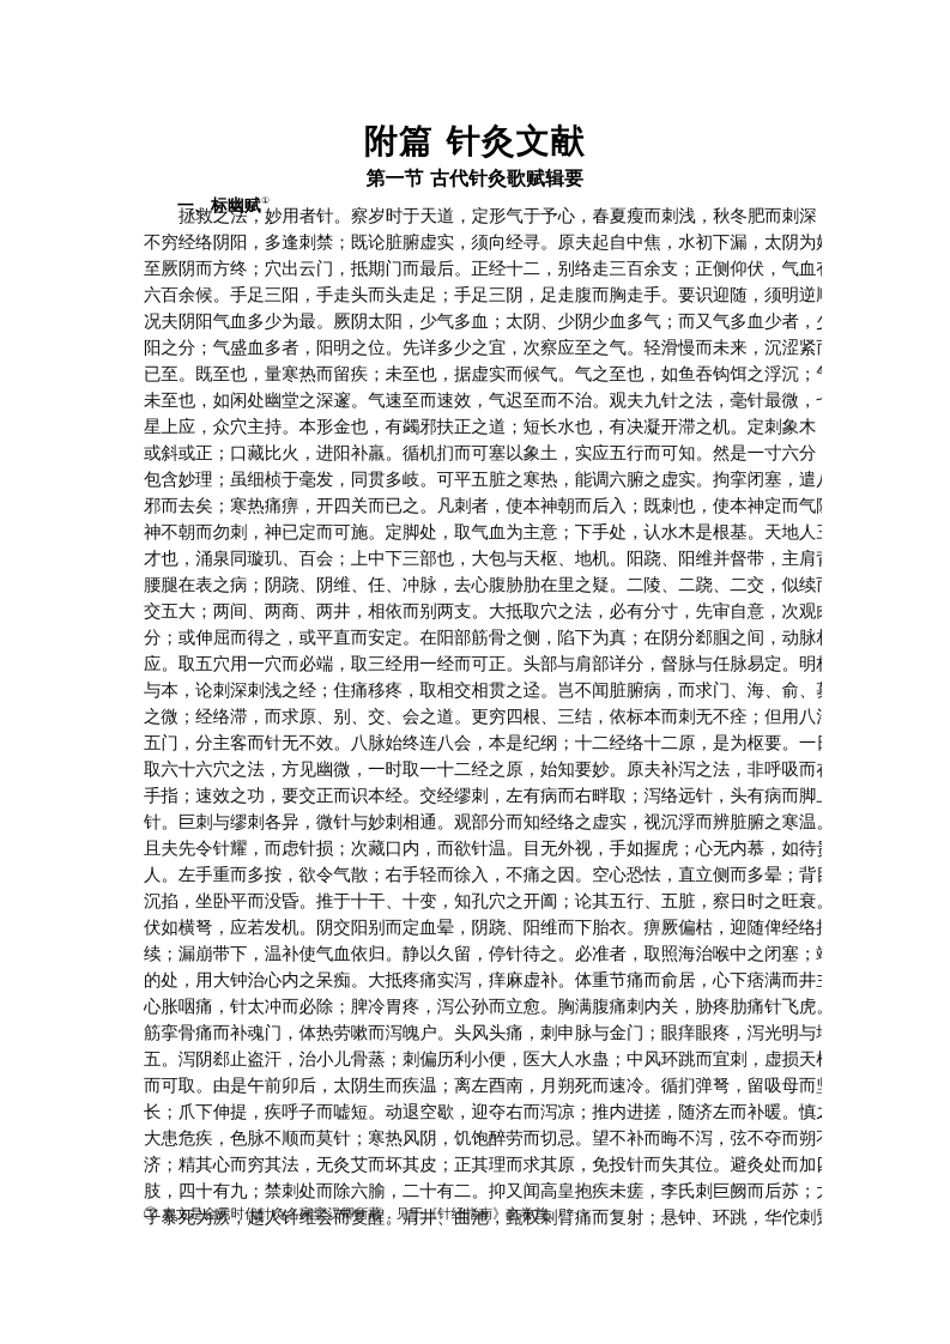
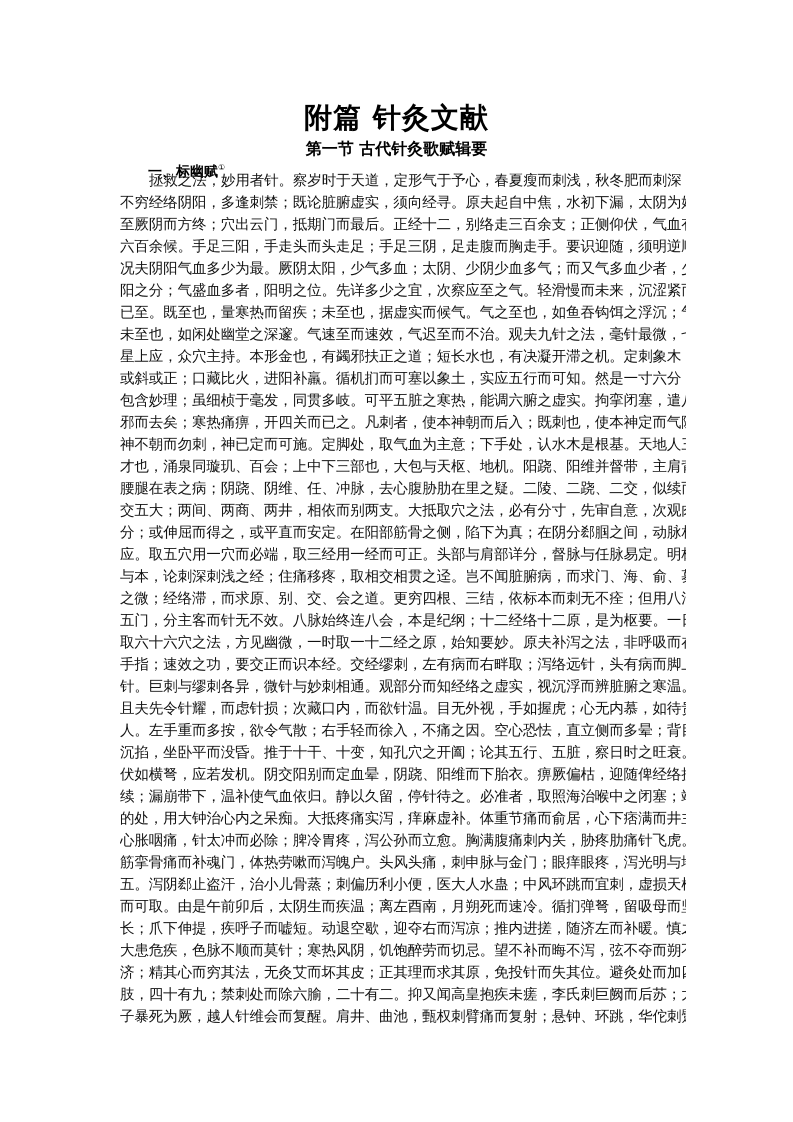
  附篇 针灸文献
  第一节 古代针灸歌赋辑要
  一、标幽赋①
  拯救之法，妙用者针。察岁时于天道，定形气于予心，春夏瘦而刺浅，秋冬肥而刺深
  不穷经络阴阳，多逢刺禁；既论脏腑虚实，须向经寻。原夫起自中焦，水初下漏，太阴为
  至厥阴而方终；穴出云门，抵期门而最后。正经十二，别络走三百余支；正侧仰伏，气血
  六百余候。手足三阳，手走头而头走足；手足三阴，足走腹而胸走手。要识迎随，须明逆
  况夫阴阳气血多少为最。厥阴太阳，少气多血；太阴、少阴少血多气；而又气多血少者，
  阳之分；气盛血多者，阳明之位。先详多少之宜，次察应至之气。轻滑慢而未来，沉涩紧
  已至。既至也，量寒热而留疾；未至也，据虚实而候气。气之至也，如鱼吞钩饵之浮沉；
  未至也，如闲处幽堂之深邃。气速至而速效，气迟至而不治。观夫九针之法，毫针最微，
  星上应，众穴主持。本形金也，有蠲邪扶正之道；短长水也，有决凝开滞之机。定刺象木
  或斜或正；口藏比火，进阳补羸。循机扪而可塞以象土，实应五行而可知。然是一寸六分
  包含妙理；虽细桢于毫发，同贯多岐。可平五脏之寒热，能调六腑之虚实。拘挛闭塞，遣
  邪而去矣；寒热痛痹，开四关而已之。凡刺者，使本神朝而后入；既刺也，使本神定而气
  神不朝而勿刺，神已定而可施。定脚处，取气血为主意；下手处，认水木是根基。天地人
  才也，涌泉同璇玑、百会；上中下三部也，大包与天枢、地机。阳跷、阳维并督带，主肩
  腰腿在表之病；阴跷、阴维、任、冲脉，去心腹胁肋在里之疑。二陵、二跷、二交，似续
  交五大；两间、两商、两井，相依而别两支。大抵取穴之法，必有分寸，先审自意，次观
  分；或伸屈而得之，或平直而安定。在阳部筋骨之侧，陷下为真；在阴分郄腘之间，动脉
  应。取五穴用一穴而必端，取三经用一经而可正。头部与肩部详分，督脉与任脉易定。明
  与本，论刺深刺浅之经；住痛移疼，取相交相贯之迳。岂不闻脏腑病，而求门、海、俞、
  之微；经络滞，而求原、别、交、会之道。更穷四根、三结，依标本而刺无不痊；但用八
  五门，分主客而针无不效。八脉始终连八会，本是纪纲；十二经络十二原，是为枢要。一
  取六十六穴之法，方见幽微，一时取一十二经之原，始知要妙。原夫补泻之法，非呼吸而
  手指；速效之功，要交正而识本经。交经缪刺，左有病而右畔取；泻络远针，头有病而脚
  针。巨刺与缪刺各异，微针与妙刺相通。观部分而知经络之虚实，视沉浮而辨脏腑之寒温
  且夫先令针耀，而虑针损；次藏口内，而欲针温。目无外视，手如握虎；心无内慕，如待
  人。左手重而多按，欲令气散；右手轻而徐入，不痛之因。空心恐怯，直立侧而多晕；背
  沉掐，坐卧平而没昏。推于十干、十变，知孔穴之开阖；论其五行、五脏，察日时之旺衰
  伏如横弩，应若发机。阴交阳别而定血晕，阴跷、阳维而下胎衣。痹厥偏枯，迎随俾经络
  续；漏崩带下，温补使气血依归。静以久留，停针待之。必准者，取照海治喉中之闭塞；
  的处，用大钟治心内之呆痴。大抵疼痛实泻，痒麻虚补。体重节痛而俞居，心下痞满而井
  心胀咽痛，针太冲而必除；脾冷胃疼，泻公孙而立愈。胸满腹痛刺内关，胁疼肋痛针飞虎
  筋挛骨痛而补魂门，体热劳嗽而泻魄户。头风头痛，刺申脉与金门；眼痒眼疼，泻光明与
  五。泻阴郄止盗汗，治小儿骨蒸；刺偏历利小便，医大人水蛊；中风环跳而宜刺，虚损天
  而可取。由是午前卯后，太阴生而疾温；离左酉南，月朔死而速冷。循扪弹弩，留吸母而
  长；爪下伸提，疾呼子而嘘短。动退空歇，迎夺右而泻凉；推内进搓，随济左而补暖。慎
  大患危疾，色脉不顺而莫针；寒热风阴，饥饱醉劳而切忌。望不补而晦不泻，弦不夺而朔
  济；精其心而穷其法，无灸艾而坏其皮；正其理而求其原，免投针而失其位。避灸处而加
  肢，四十有九；禁刺处而除六腧，二十有二。抑又闻高皇抱疾未瘥，李氏刺巨阙而后苏；
  子暴死为厥，越人针维会而复醒。肩井、曲池，甄权刺臂痛而复射；悬钟、环跳，华佗刺
- ① 本文是金元时代针灸名家窦汉卿所著，见于《针经指南》之卷首。
